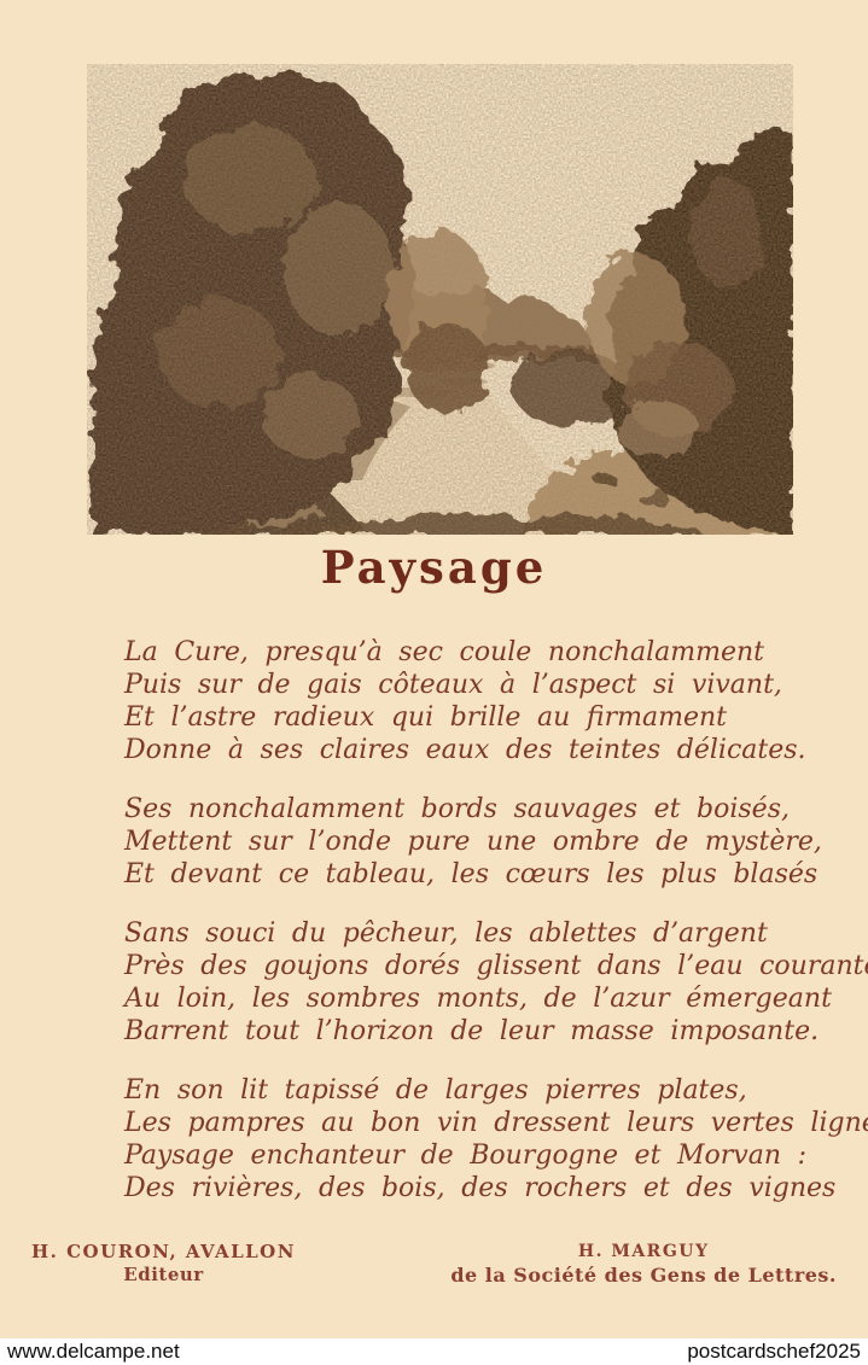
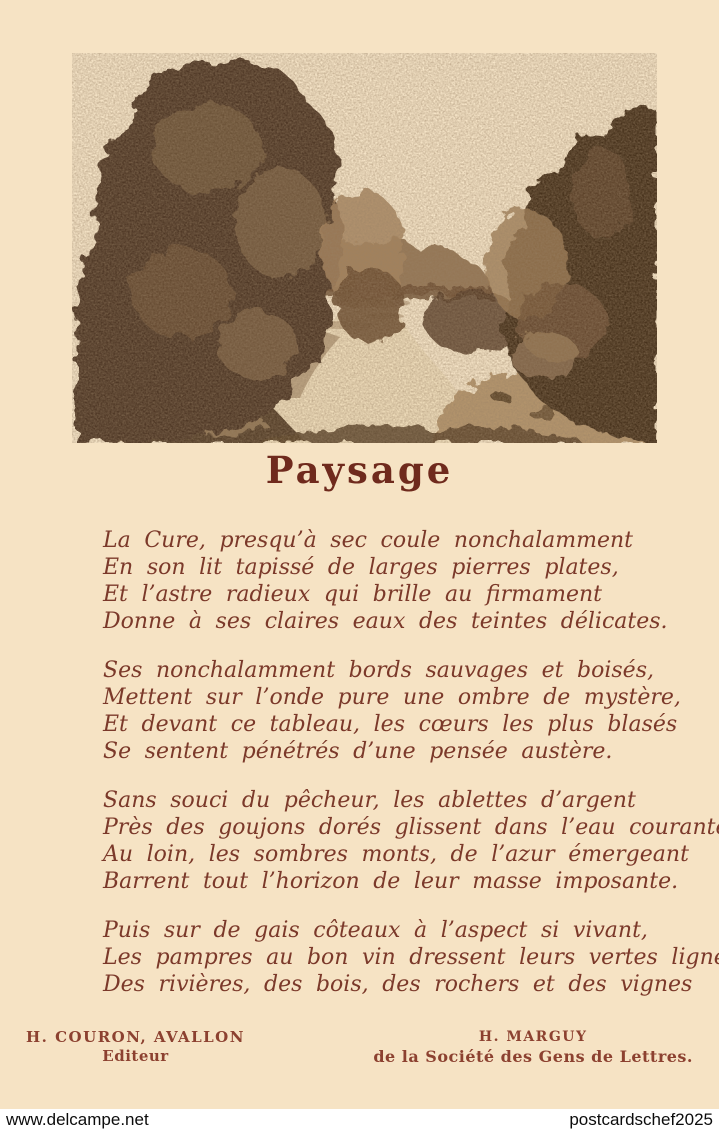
  Paysage
  La Cure, presqu’à sec coule nonchalamment
- Puis sur de gais côteaux à l’aspect si vivant,
+ En son lit tapissé de larges pierres plates,
  Et l’astre radieux qui brille au firmament
  Donne à ses claires eaux des teintes délicates.
  Ses nonchalamment bords sauvages et boisés,
  Mettent sur l’onde pure une ombre de mystère,
  Et devant ce tableau, les cœurs les plus blasés
+ Se sentent pénétrés d’une pensée austère.
  Sans souci du pêcheur, les ablettes d’argent
  Près des goujons dorés glissent dans l’eau courant
  Au loin, les sombres monts, de l’azur émergeant
  Barrent tout l’horizon de leur masse imposante.
- En son lit tapissé de larges pierres plates,
+ Puis sur de gais côteaux à l’aspect si vivant,
  Les pampres au bon vin dressent leurs vertes lign
- Paysage enchanteur de Bourgogne et Morvan :
  Des rivières, des bois, des rochers et des vignes
  H. COURON, AVALLON
  Editeur
  H. MARGUY
  de la Société des Gens de Lettres.
  www.delcampe.net
  postcardschef2025
